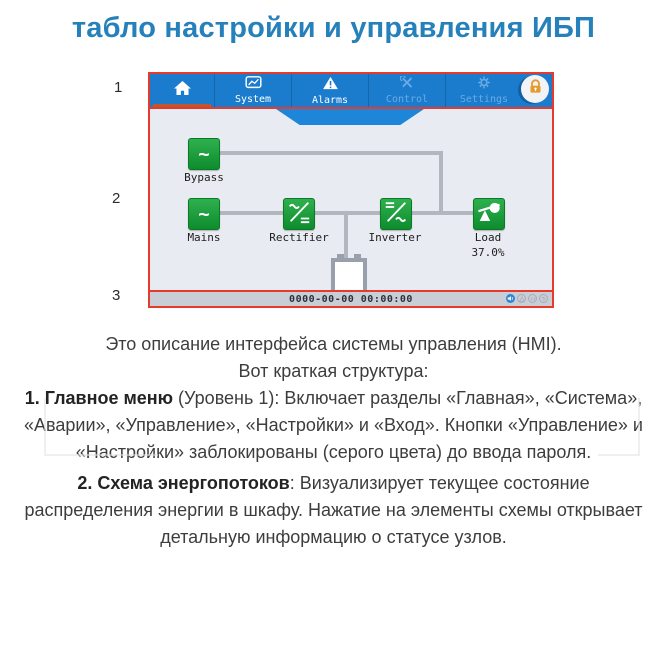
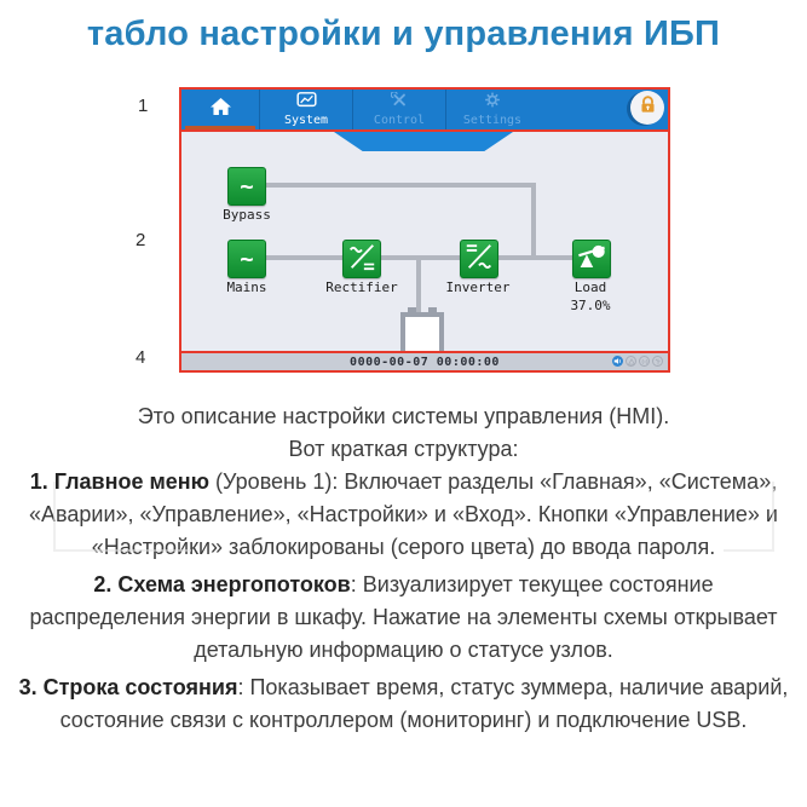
  табло настройки и управления ИБП
  1
  2
- 3
+ 4
  System
- Alarms
  Control
  Settings
  ~
  Bypass
  ~
  Mains
  Rectifier
  Inverter
  Load
  37.0%
- 0000-00-00 00:00:00
+ 0000-00-07 00:00:00
- Это описание интерфейса системы управления (HMI).
+ Это описание настройки системы управления (HMI).
  Вот краткая структура:
  1. Главное меню (Уровень 1): Включает разделы «Главная», «Система», «Аварии», «Управление», «Настройки» и «Вход». Кнопки «Управление» и «Настройки» заблокированы (серого цвета) до ввода пароля.
  2. Схема энергопотоков: Визуализирует текущее состояние распределения энергии в шкафу. Нажатие на элементы схемы открывает детальную информацию о статусе узлов.
+ 3. Строка состояния: Показывает время, статус зуммера, наличие аварий, состояние связи с контроллером (мониторинг) и подключение USB.
